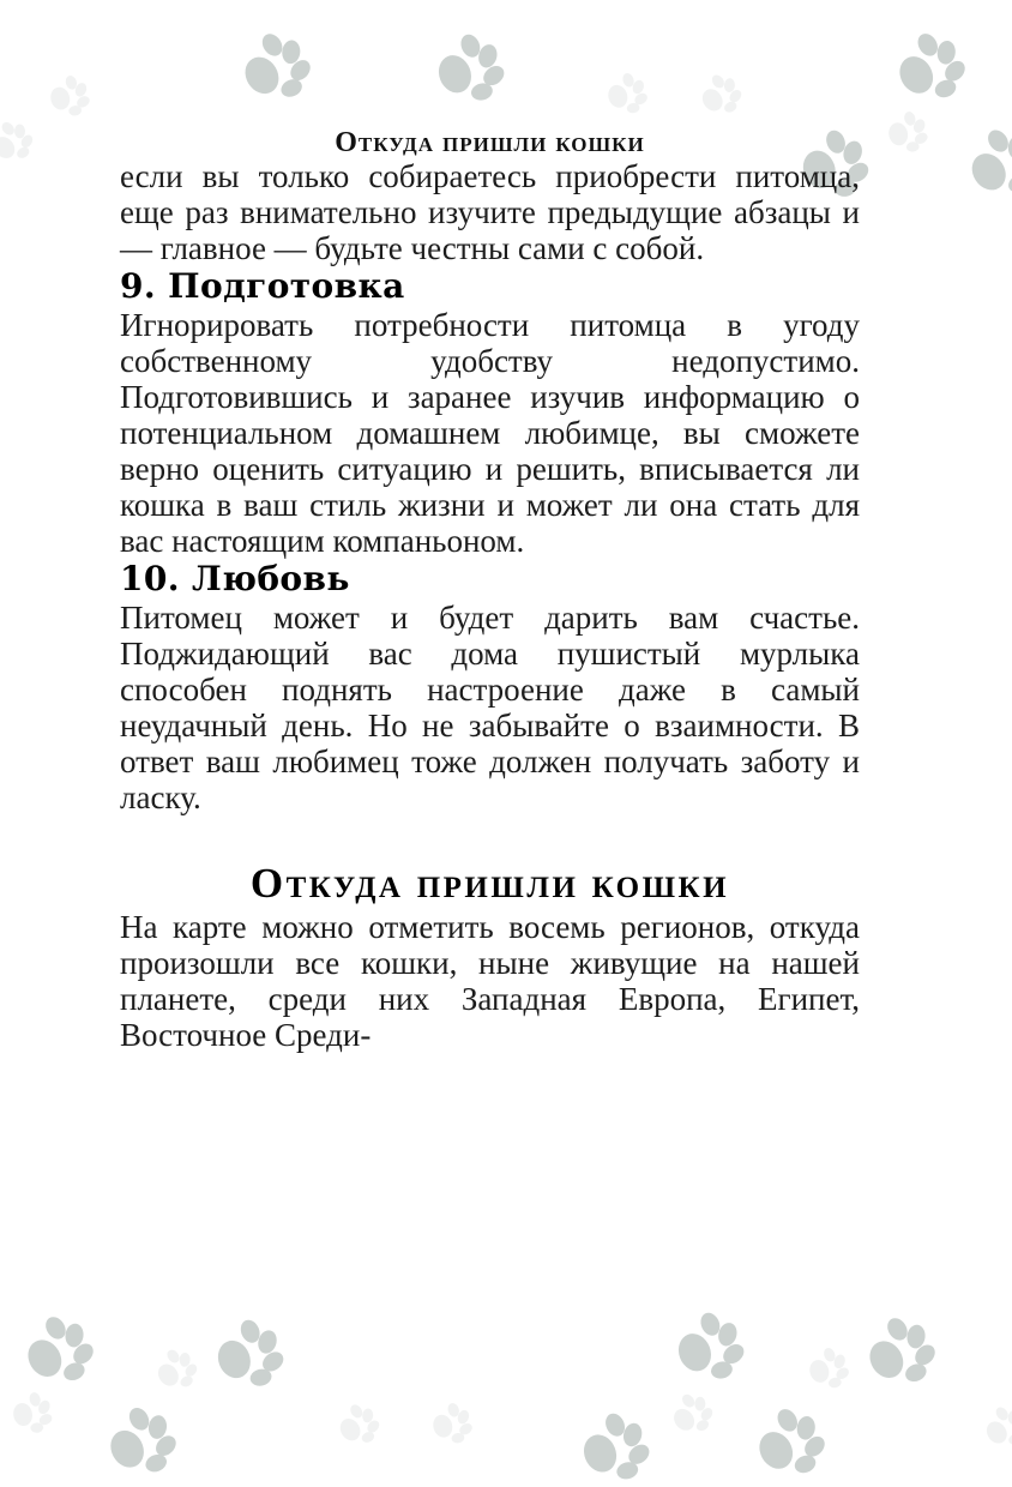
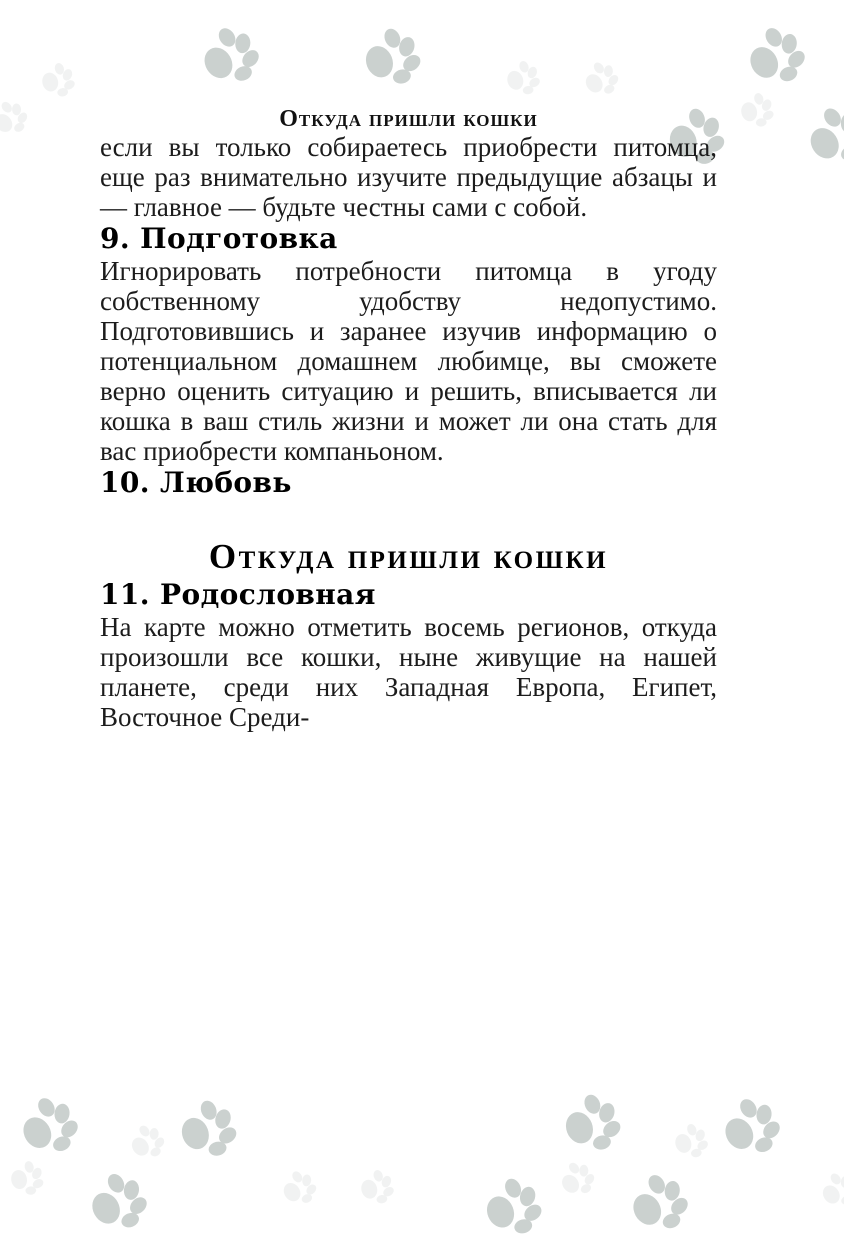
  Откуда пришли кошки
  если вы только собираетесь приобрести питомца, еще раз внимательно изучите предыдущие абзацы и — главное — будьте честны сами с собой.
  9. Подготовка
- Игнорировать потребности питомца в угоду собственному удобству недопустимо. Подготовившись и заранее изучив информацию о потенциальном домашнем любимце, вы сможете верно оценить ситуацию и решить, вписывается ли кошка в ваш стиль жизни и может ли она стать для вас настоящим компаньоном.
+ Игнорировать потребности питомца в угоду собственному удобству недопустимо. Подготовившись и заранее изучив информацию о потенциальном домашнем любимце, вы сможете верно оценить ситуацию и решить, вписывается ли кошка в ваш стиль жизни и может ли она стать для вас приобрести компаньоном.
  10. Любовь
- Питомец может и будет дарить вам счастье. Поджидающий вас дома пушистый мурлыка способен поднять настроение даже в самый неудачный день. Но не забывайте о взаимности. В ответ ваш любимец тоже должен получать заботу и ласку.
  Откуда пришли кошки
+ 11. Родословная
  На карте можно отметить восемь регионов, откуда произошли все кошки, ныне живущие на нашей планете, среди них Западная Европа, Египет, Восточное Среди-
